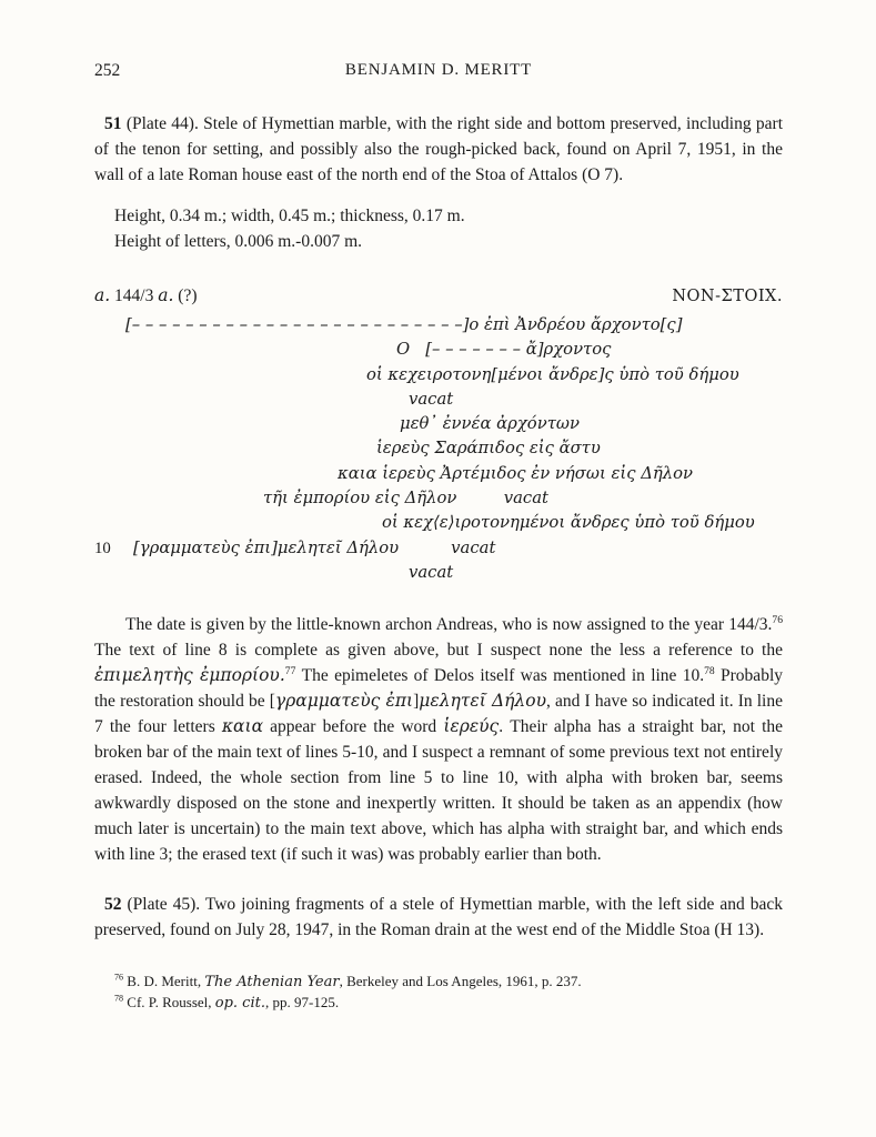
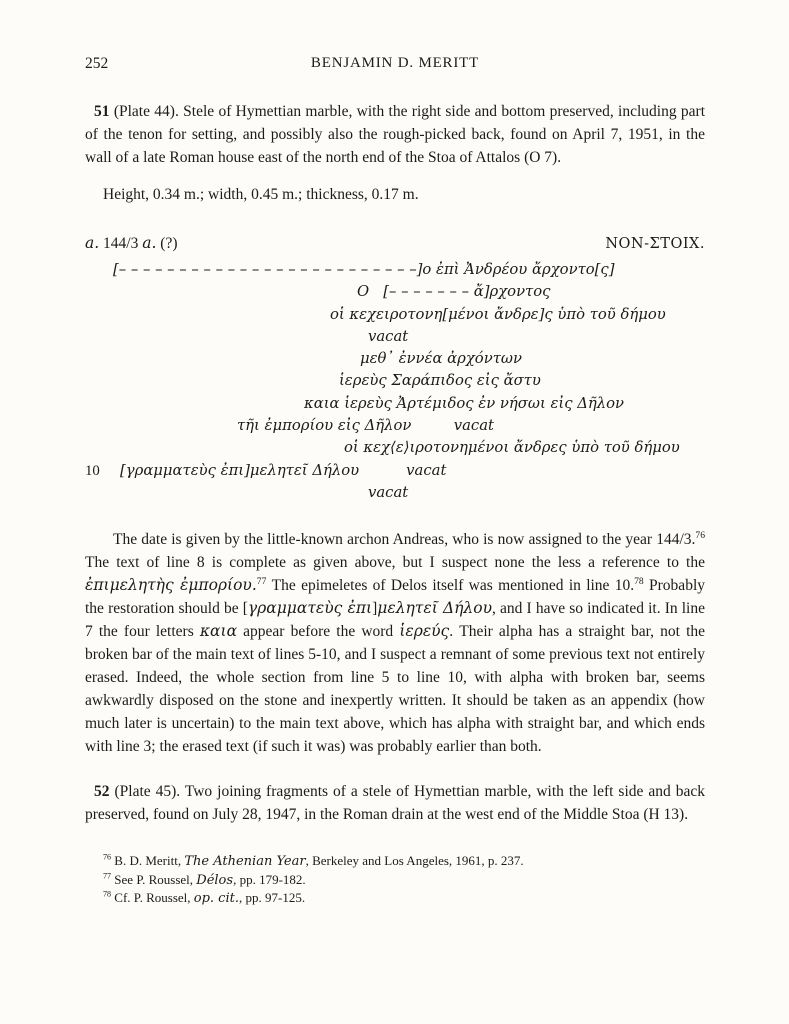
  252
  BENJAMIN D. MERITT
  51 (Plate 44). Stele of Hymettian marble, with the right side and bottom preserved, including part of the tenon for setting, and possibly also the rough-picked back, found on April 7, 1951, in the wall of a late Roman house east of the north end of the Stoa of Attalos (O 7).
  Height, 0.34 m.; width, 0.45 m.; thickness, 0.17 m.
- Height of letters, 0.006 m.-0.007 m.
  a. 144/3 a. (?)
  NON-ΣΤΟΙΧ.
  [– – – – – – – – – – – – – – – – – – – – – – – – –]ο ἐπὶ Ἀνδρέου ἄρχοντο[ς]
  Ο [– – – – – – – ἄ]ρχοντος
  οἱ κεχειροτονη[μένοι ἄνδρε]ς ὑπὸ τοῦ δήμου
  vacat
  μεθ᾽ ἐννέα ἀρχόντων
  ἱερεὺς Σαράπιδος εἰς ἄστυ
  καια ἱερεὺς Ἀρτέμιδος ἐν νήσωι εἰς Δῆλον
  τῆι ἐμπορίου εἰς Δῆλον vacat
  οἱ κεχ⟨ε⟩ιροτονημένοι ἄνδρες ὑπὸ τοῦ δήμου
  10
  [γραμματεὺς ἐπι]μελητεῖ Δήλου vacat
  vacat
  The date is given by the little-known archon Andreas, who is now assigned to the year 144/3.76 The text of line 8 is complete as given above, but I suspect none the less a reference to the ἐπιμελητὴς ἐμπορίου.77 The epimeletes of Delos itself was mentioned in line 10.78 Probably the restoration should be [γραμματεὺς ἐπι]μελητεῖ Δήλου, and I have so indicated it. In line 7 the four letters καια appear before the word ἱερεύς. Their alpha has a straight bar, not the broken bar of the main text of lines 5-10, and I suspect a remnant of some previous text not entirely erased. Indeed, the whole section from line 5 to line 10, with alpha with broken bar, seems awkwardly disposed on the stone and inexpertly written. It should be taken as an appendix (how much later is uncertain) to the main text above, which has alpha with straight bar, and which ends with line 3; the erased text (if such it was) was probably earlier than both.
  52 (Plate 45). Two joining fragments of a stele of Hymettian marble, with the left side and back preserved, found on July 28, 1947, in the Roman drain at the west end of the Middle Stoa (H 13).
  76 B. D. Meritt, The Athenian Year, Berkeley and Los Angeles, 1961, p. 237.
+ 77 See P. Roussel, Délos, pp. 179-182.
  78 Cf. P. Roussel, op. cit., pp. 97-125.
